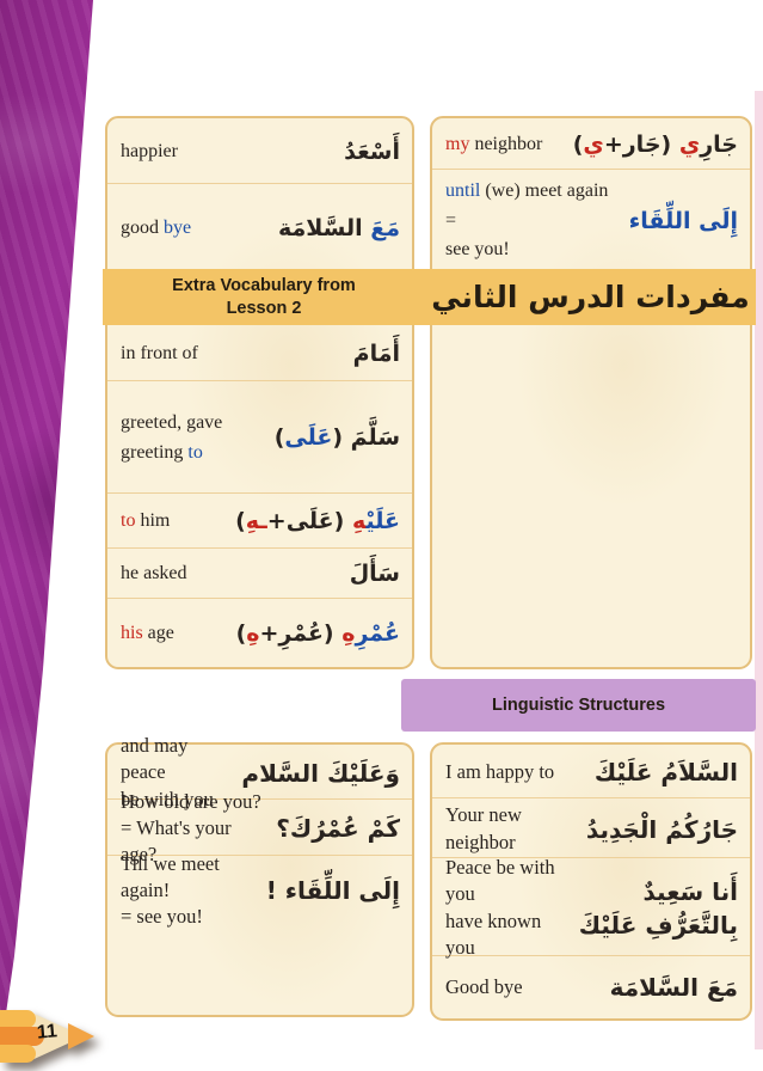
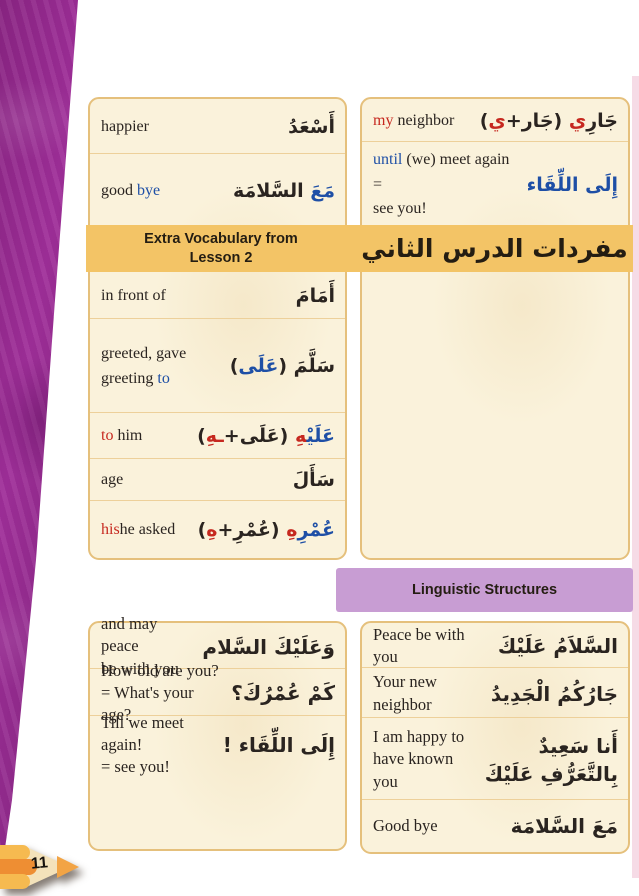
  happier
  أَسْعَدُ
  good bye
  مَعَ السَّلامَة
  in front of
  أَمَامَ
  greeted, gave
  greeting to
  سَلَّمَ (عَلَى)
  to him
  عَلَيْهِ (عَلَى+ـهِ)
- he asked
+ age
  سَأَلَ
- his age
+ hishe asked
  عُمْرِهِ (عُمْرِ+هِ)
  my neighbor
  جَارِي (جَار+ي)
  until (we) meet again =
  see you!
  إِلَى اللِّقَاء
  Extra Vocabulary from
  Lesson 2
  مفردات الدرس الثاني
  Linguistic Structures
  and may peace
  be with you
  وَعَلَيْكَ السَّلام
  How old are you?
  = What's your age?
  كَمْ عُمْرُكَ؟
  Till we meet again!
  = see you!
  إِلَى اللِّقَاء !
- I am happy to
+ Peace be with you
  السَّلاَمُ عَلَيْكَ
  Your new
  neighbor
  جَارُكُمُ الْجَدِيدُ
- Peace be with you
+ I am happy to
  have known you
  أَنا سَعِيدٌ
  بِالتَّعَرُّفِ عَلَيْكَ
  Good bye
  مَعَ السَّلامَة
